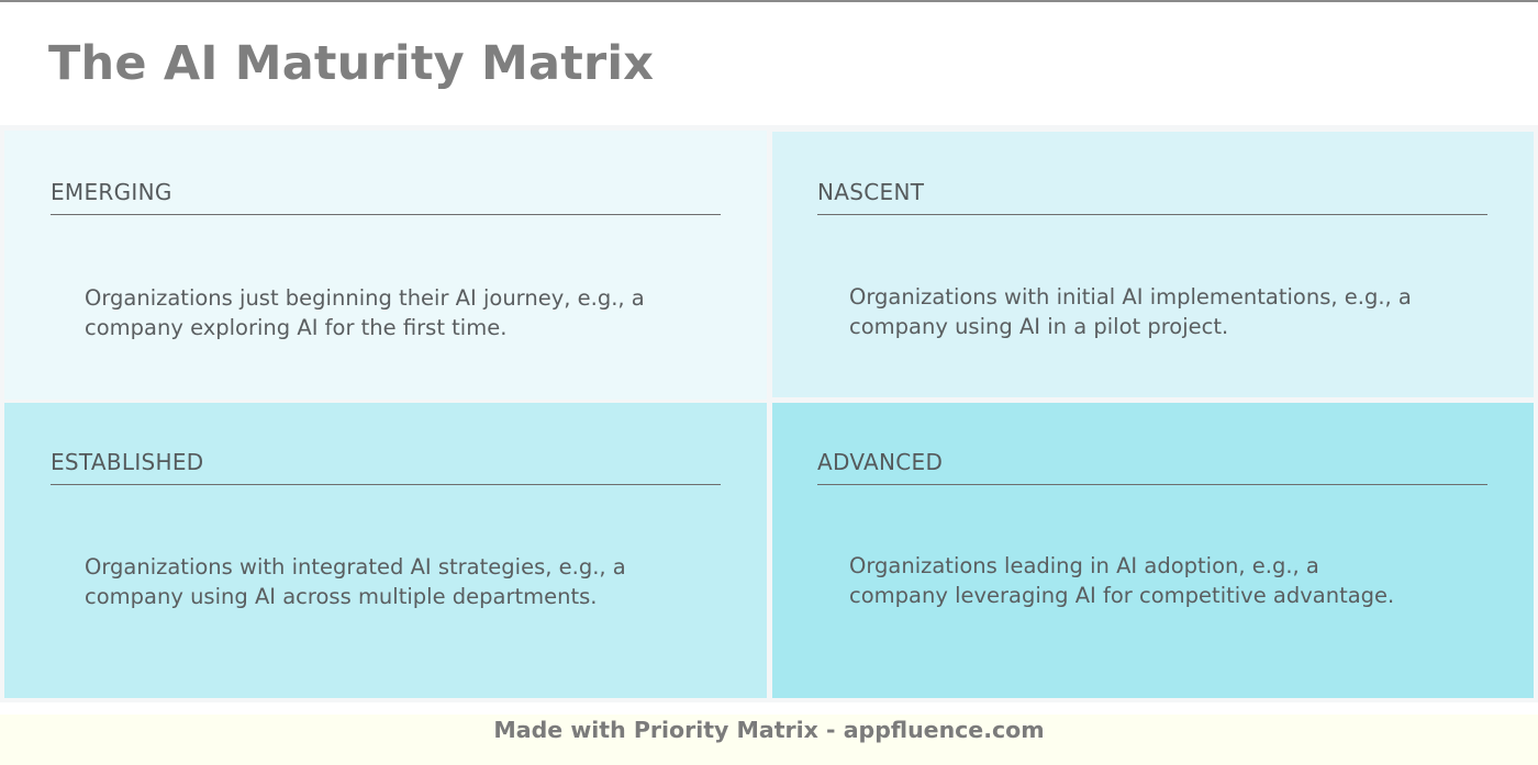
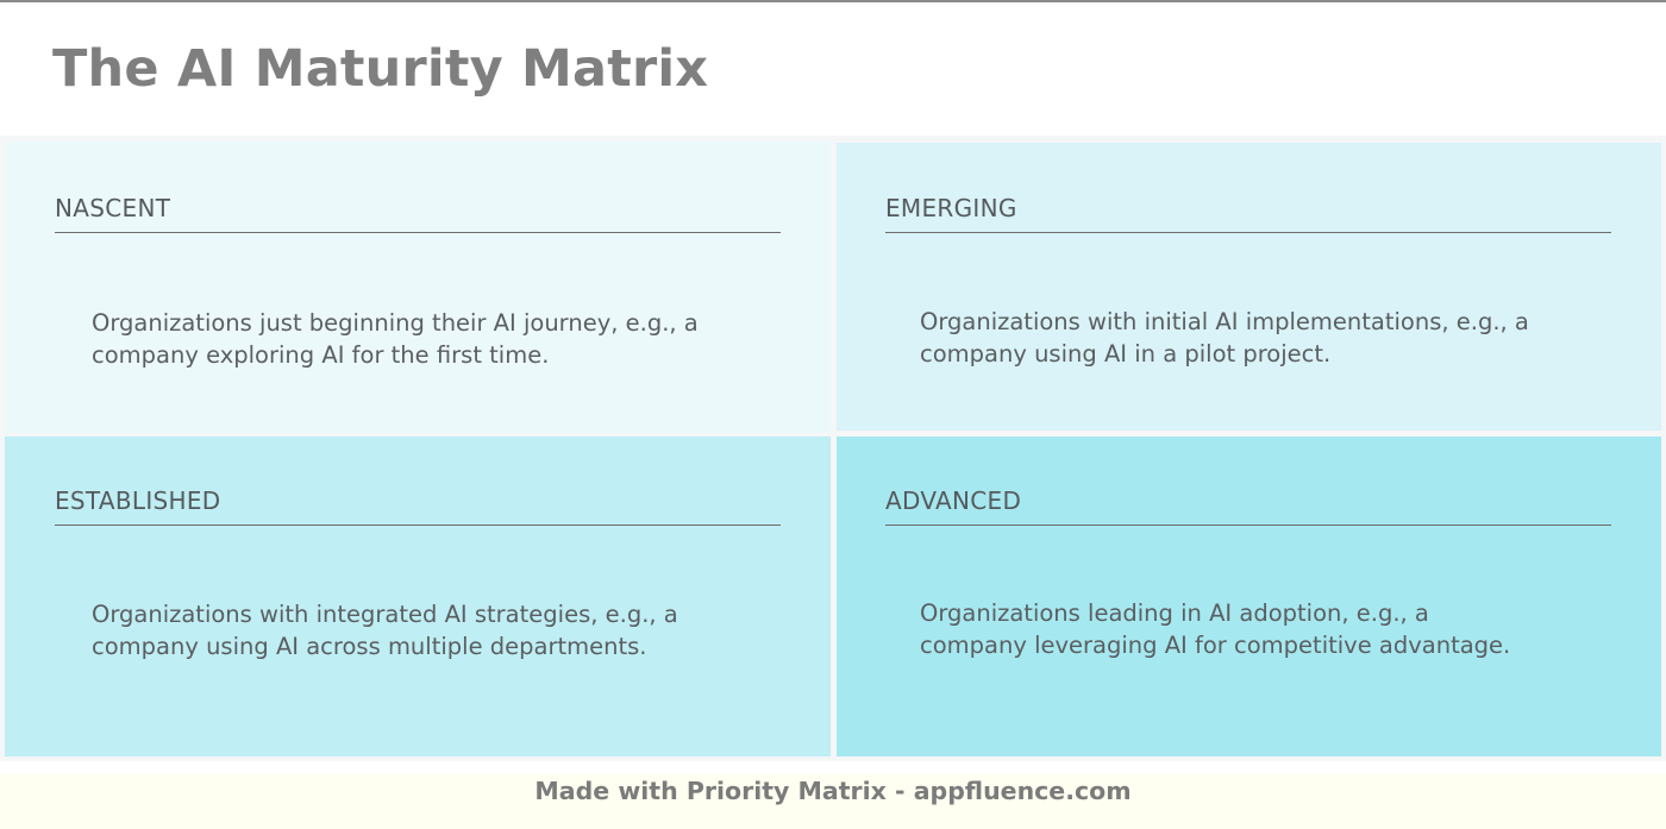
  The AI Maturity Matrix
- EMERGING
+ NASCENT
  Organizations just beginning their AI journey, e.g., a company exploring AI for the first time.
- NASCENT
+ EMERGING
  Organizations with initial AI implementations, e.g., a company using AI in a pilot project.
  ESTABLISHED
  Organizations with integrated AI strategies, e.g., a company using AI across multiple departments.
  ADVANCED
  Organizations leading in AI adoption, e.g., a company leveraging AI for competitive advantage.
  Made with Priority Matrix - appfluence.com
